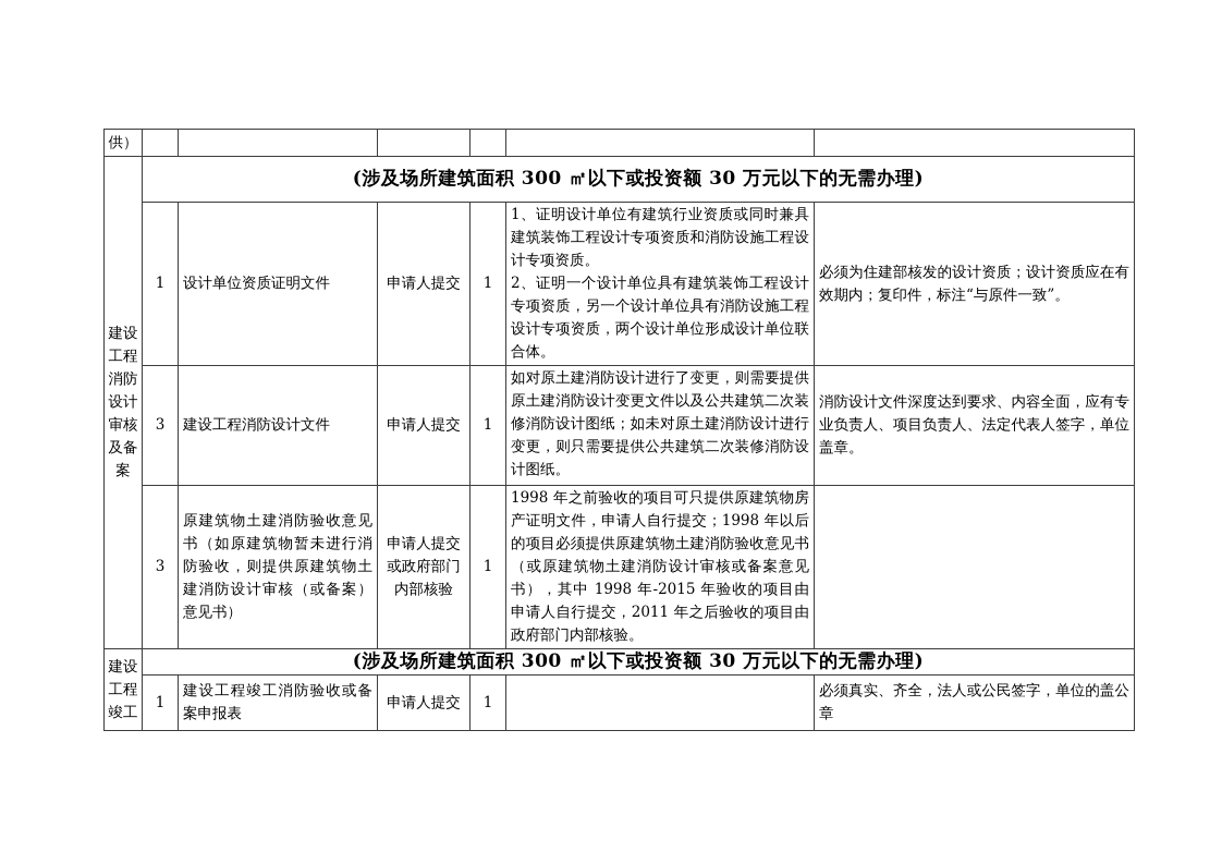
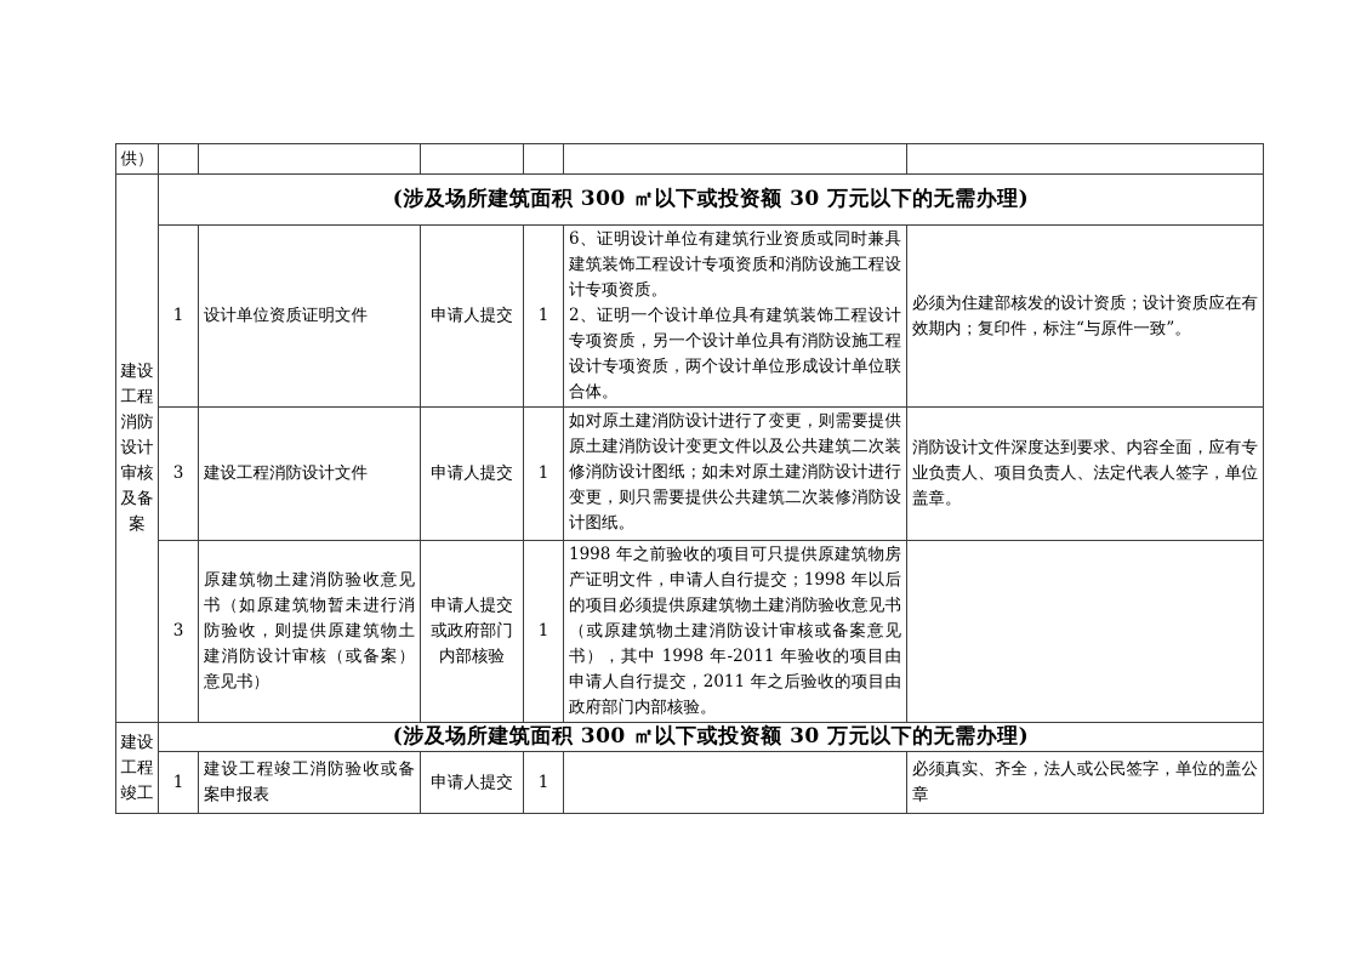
  供）
  建设工程消防设计审核及备案	(涉及场所建筑面积 300 ㎡以下或投资额 30 万元以下的无需办理)
- 1	设计单位资质证明文件	申请人提交	1	1、证明设计单位有建筑行业资质或同时兼具建筑装饰工程设计专项资质和消防设施工程设计专项资质。 2、证明一个设计单位具有建筑装饰工程设计专项资质，另一个设计单位具有消防设施工程设计专项资质，两个设计单位形成设计单位联合体。	必须为住建部核发的设计资质；设计资质应在有效期内；复印件，标注“与原件一致”。
+ 1	设计单位资质证明文件	申请人提交	1	6、证明设计单位有建筑行业资质或同时兼具建筑装饰工程设计专项资质和消防设施工程设计专项资质。 2、证明一个设计单位具有建筑装饰工程设计专项资质，另一个设计单位具有消防设施工程设计专项资质，两个设计单位形成设计单位联合体。	必须为住建部核发的设计资质；设计资质应在有效期内；复印件，标注“与原件一致”。
  3	建设工程消防设计文件	申请人提交	1	如对原土建消防设计进行了变更，则需要提供原土建消防设计变更文件以及公共建筑二次装修消防设计图纸；如未对原土建消防设计进行变更，则只需要提供公共建筑二次装修消防设计图纸。	消防设计文件深度达到要求、内容全面，应有专业负责人、项目负责人、法定代表人签字，单位盖章。
- 3	原建筑物土建消防验收意见书（如原建筑物暂未进行消防验收，则提供原建筑物土建消防设计审核（或备案）意见书）	申请人提交或政府部门内部核验	1	1998 年之前验收的项目可只提供原建筑物房产证明文件，申请人自行提交；1998 年以后的项目必须提供原建筑物土建消防验收意见书（或原建筑物土建消防设计审核或备案意见书），其中 1998 年-2015 年验收的项目由申请人自行提交，2011 年之后验收的项目由政府部门内部核验。
+ 3	原建筑物土建消防验收意见书（如原建筑物暂未进行消防验收，则提供原建筑物土建消防设计审核（或备案）意见书）	申请人提交或政府部门内部核验	1	1998 年之前验收的项目可只提供原建筑物房产证明文件，申请人自行提交；1998 年以后的项目必须提供原建筑物土建消防验收意见书（或原建筑物土建消防设计审核或备案意见书），其中 1998 年-2011 年验收的项目由申请人自行提交，2011 年之后验收的项目由政府部门内部核验。
  建设工程竣工	(涉及场所建筑面积 300 ㎡以下或投资额 30 万元以下的无需办理)
  1	建设工程竣工消防验收或备案申报表	申请人提交	1		必须真实、齐全，法人或公民签字，单位的盖公章
